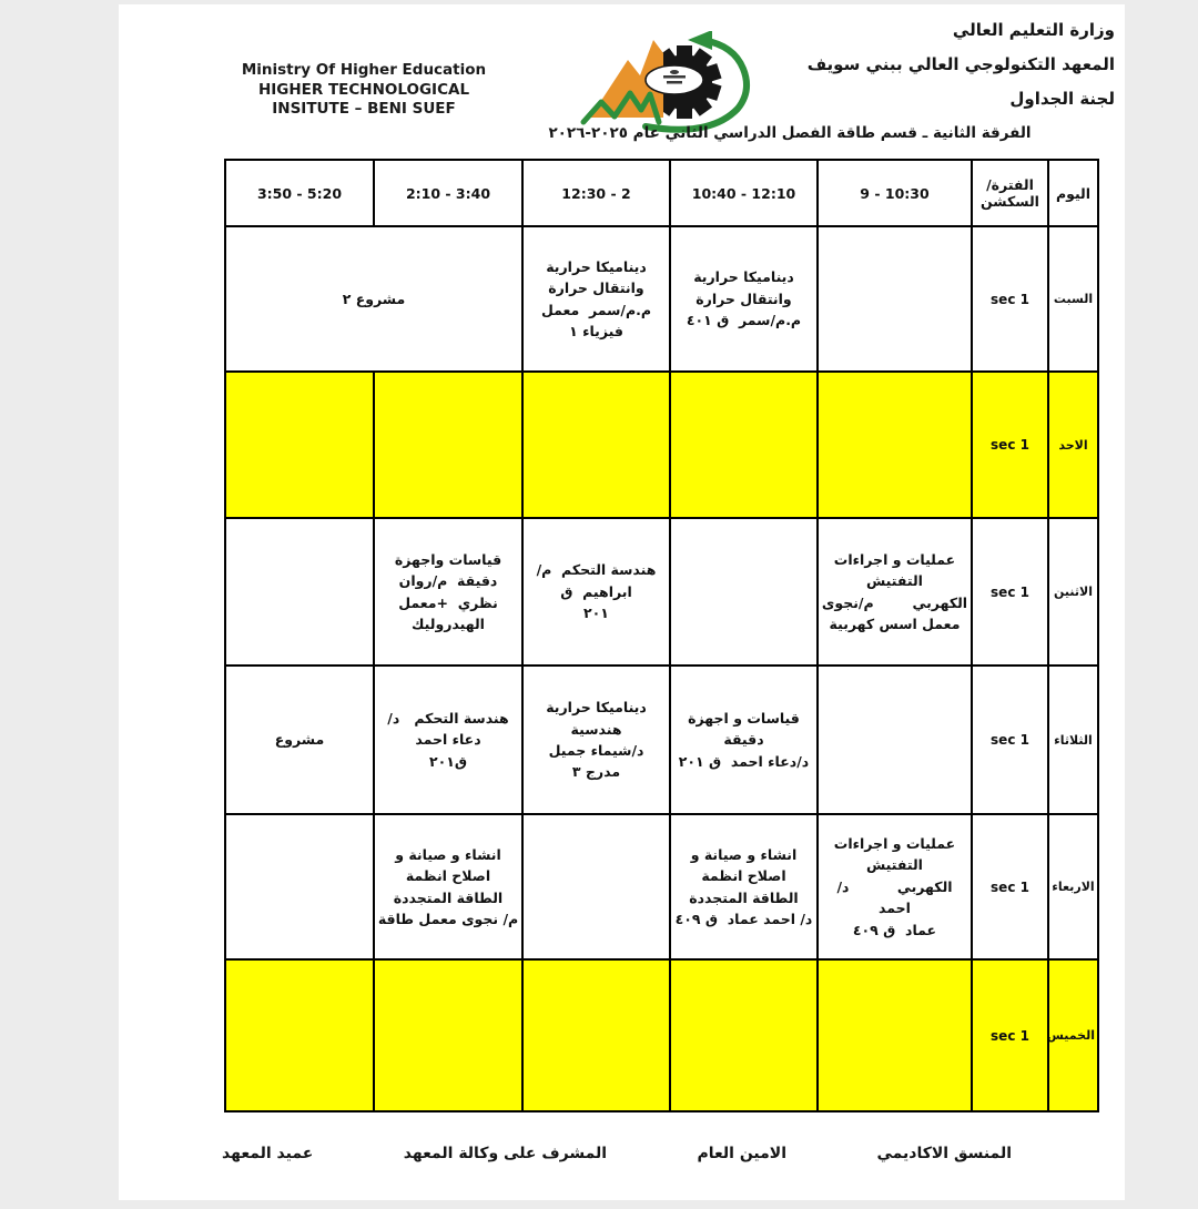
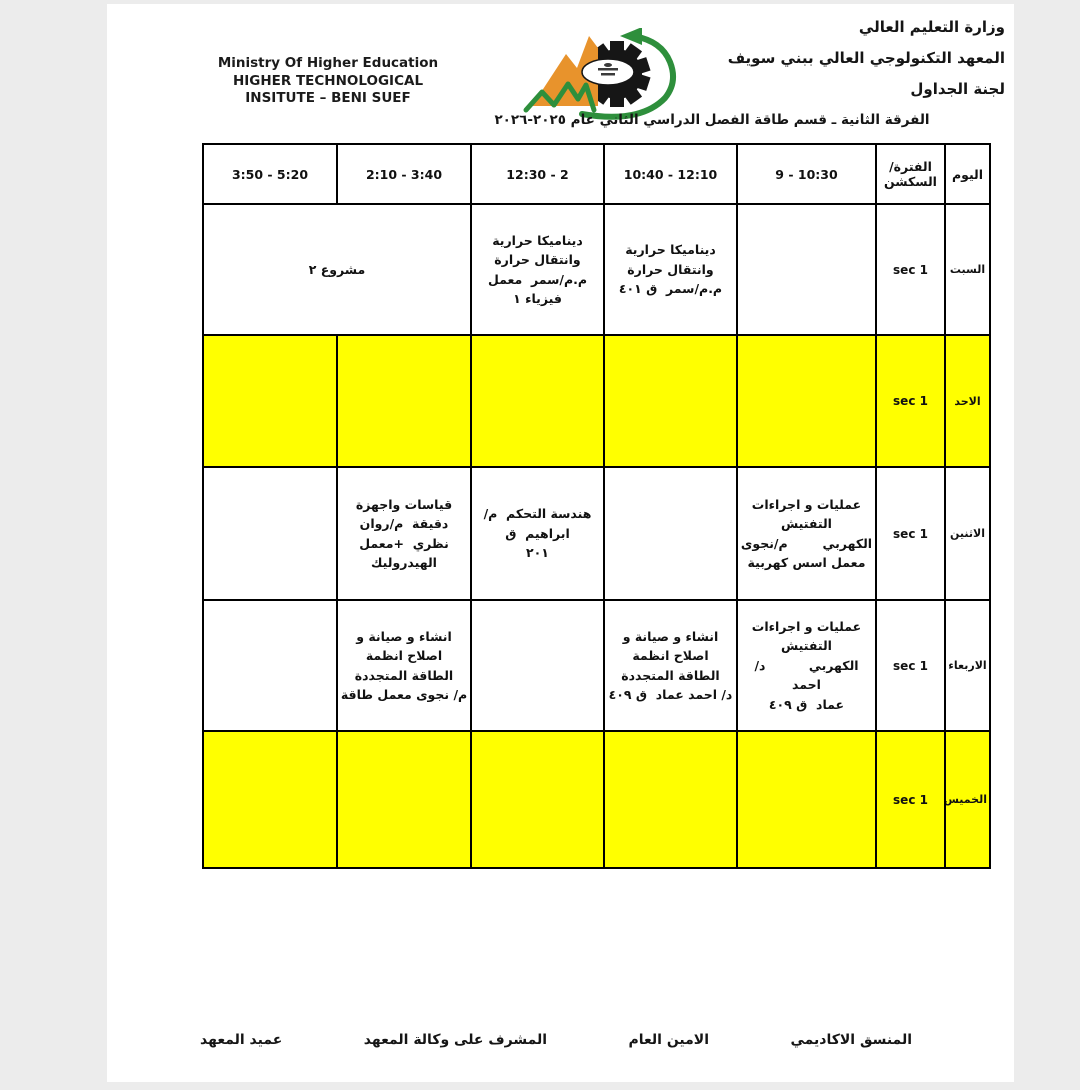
  Ministry Of Higher Education HIGHER TECHNOLOGICAL INSITUTE – BENI SUEF
  وزارة التعليم العالي
  المعهد التكنولوجي العالي ببني سويف
  لجنة الجداول
  الفرقة الثانية ـ قسم طاقة الفصل الدراسي الثاني عام ٢٠٢٥-٢٠٢٦
  اليوم	الفترة/ السكشن	9 - 10:30	10:40 - 12:10	12:30 - 2	2:10 - 3:40	3:50 - 5:20
  السبت	sec 1		ديناميكا حرارية وانتقال حرارة م.م/سمر ق ٤٠١	ديناميكا حرارية وانتقال حرارة م.م/سمر معمل فيزياء ١	مشروع ٢
  الاحد	sec 1
  الاثنين	sec 1	عمليات و اجراءات التفتيش الكهربي م/نجوى معمل اسس كهربية		هندسة التحكم م/ ابراهيم ق ٢٠١	قياسات واجهزة دقيقة م/روان نظري +معمل الهيدروليك
- الثلاثاء	sec 1		قياسات و اجهزة دقيقة د/دعاء احمد ق ٢٠١	ديناميكا حرارية هندسية د/شيماء جميل مدرج ٣	هندسة التحكم د/ دعاء احمد ق٢٠١	مشروع
  الاربعاء	sec 1	عمليات و اجراءات التفتيش الكهربي د/ احمد عماد ق ٤٠٩	انشاء و صيانة و اصلاح انظمة الطاقة المتجددة د/ احمد عماد ق ٤٠٩		انشاء و صيانة و اصلاح انظمة الطاقة المتجددة م/ نجوى معمل طاقة
  الخميس	sec 1
  المنسق الاكاديمي
  الامين العام
  المشرف على وكالة المعهد
  عميد المعهد
